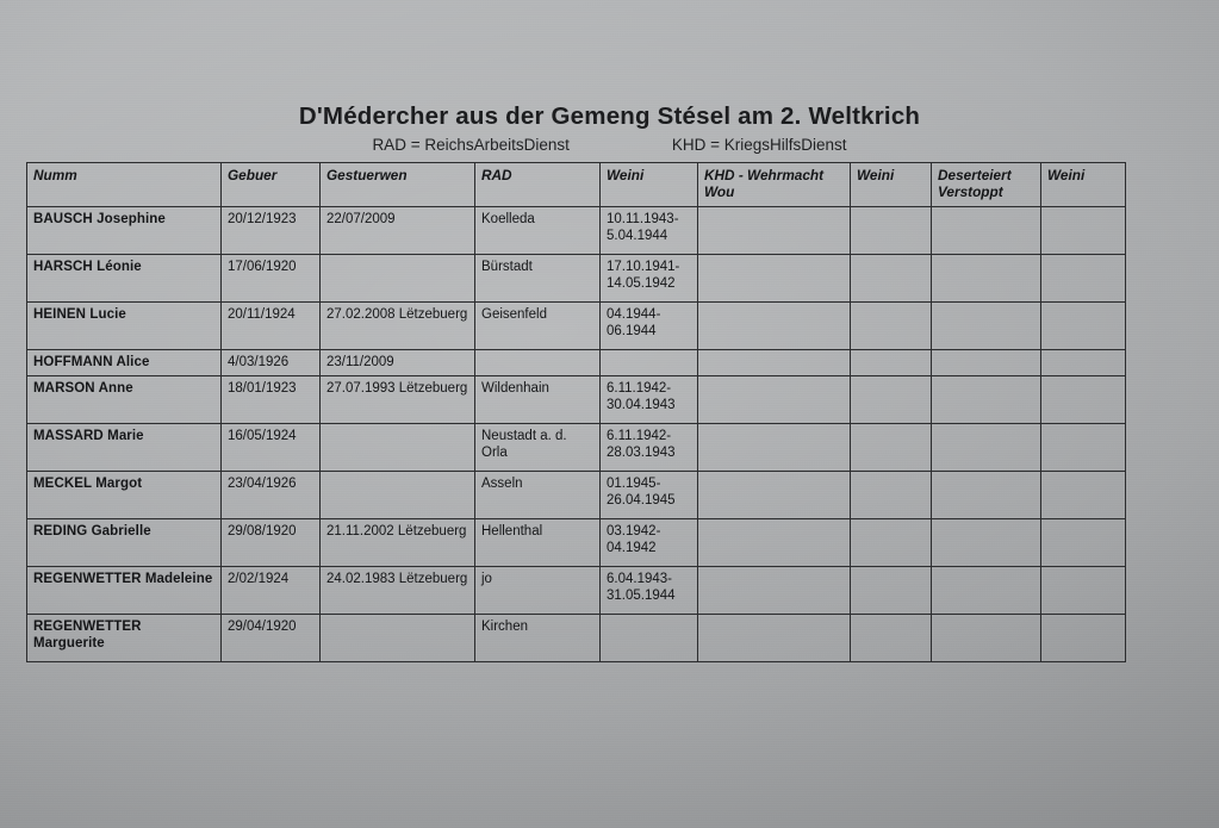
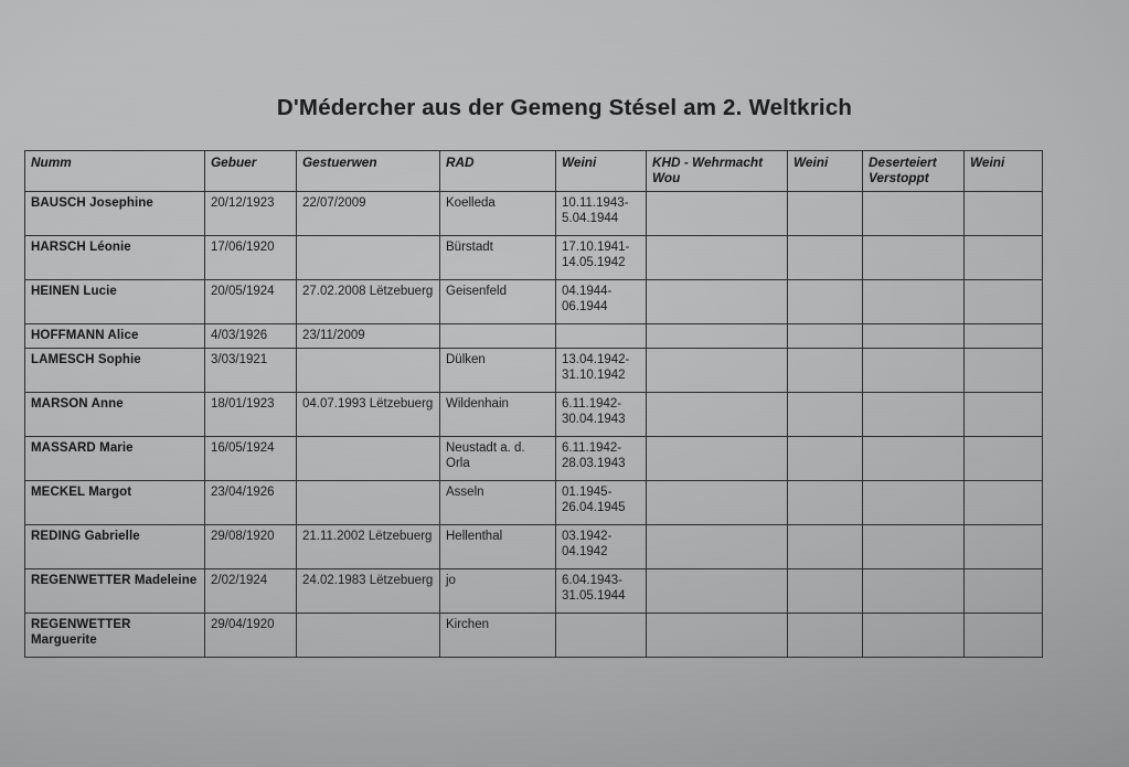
  D'Médercher aus der Gemeng Stésel am 2. Weltkrich
- RAD = ReichsArbeitsDienst KHD = KriegsHilfsDienst
  Numm	Gebuer	Gestuerwen	RAD	Weini	KHD - Wehrmacht Wou	Weini	Deserteiert Verstoppt	Weini
  BAUSCH Josephine	20/12/1923	22/07/2009	Koelleda	10.11.1943-5.04.1944
  HARSCH Léonie	17/06/1920		Bürstadt	17.10.1941-14.05.1942
- HEINEN Lucie	20/11/1924	27.02.2008 Lëtzebuerg	Geisenfeld	04.1944-06.1944
+ HEINEN Lucie	20/05/1924	27.02.2008 Lëtzebuerg	Geisenfeld	04.1944-06.1944
  HOFFMANN Alice	4/03/1926	23/11/2009
+ LAMESCH Sophie	3/03/1921		Dülken	13.04.1942-31.10.1942
- MARSON Anne	18/01/1923	27.07.1993 Lëtzebuerg	Wildenhain	6.11.1942-30.04.1943
+ MARSON Anne	18/01/1923	04.07.1993 Lëtzebuerg	Wildenhain	6.11.1942-30.04.1943
  MASSARD Marie	16/05/1924		Neustadt a. d. Orla	6.11.1942-28.03.1943
  MECKEL Margot	23/04/1926		Asseln	01.1945-26.04.1945
  REDING Gabrielle	29/08/1920	21.11.2002 Lëtzebuerg	Hellenthal	03.1942-04.1942
  REGENWETTER Madeleine	2/02/1924	24.02.1983 Lëtzebuerg	jo	6.04.1943-31.05.1944
  REGENWETTER Marguerite	29/04/1920		Kirchen
